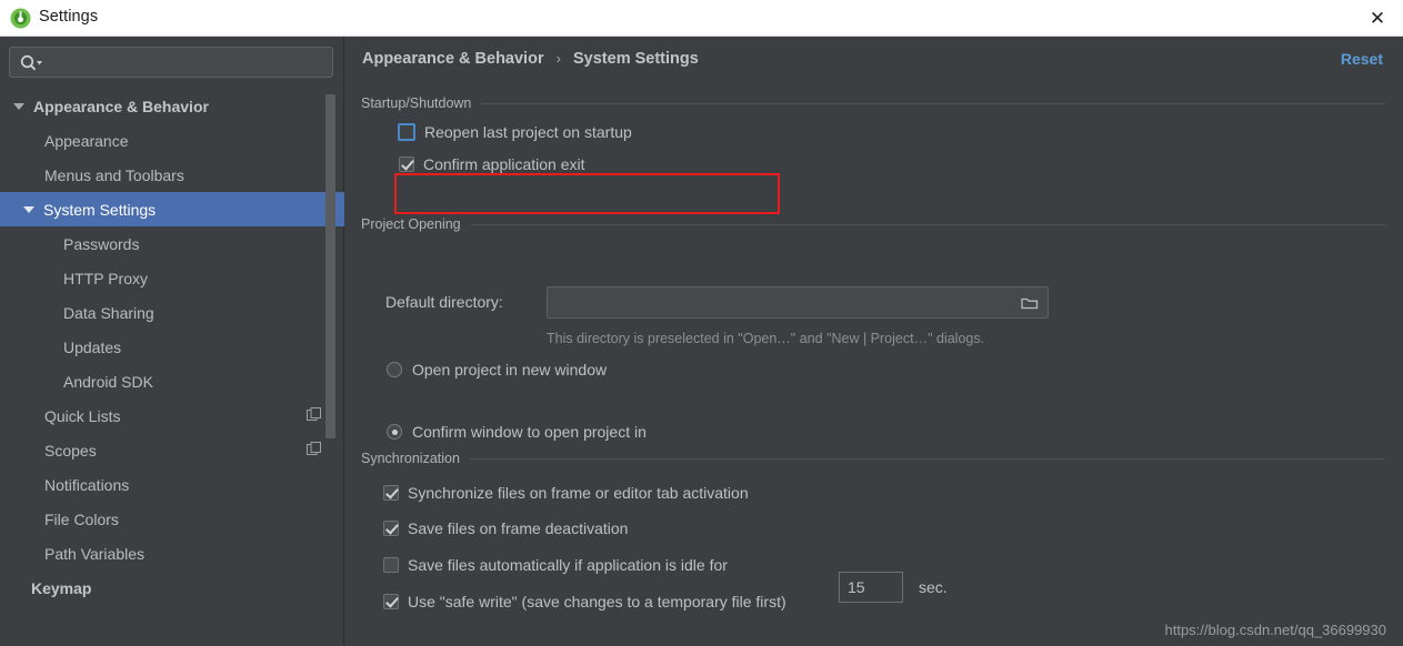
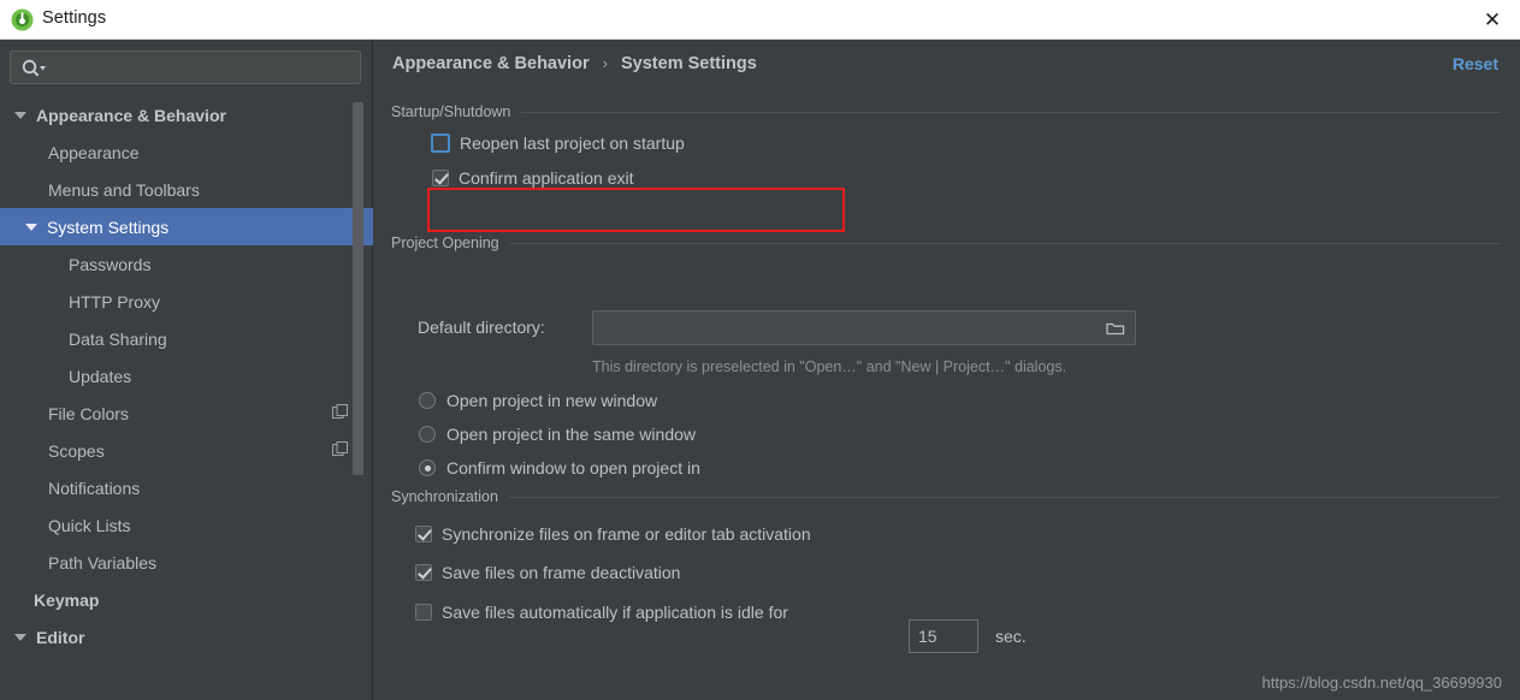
  Settings
  ✕
  Appearance & Behavior
  Appearance
  Menus and Toolbars
  System Settings
  Passwords
  HTTP Proxy
  Data Sharing
  Updates
- Android SDK
- Quick Lists
+ File Colors
  Scopes
  Notifications
- File Colors
+ Quick Lists
  Path Variables
  Keymap
+ Editor
  Appearance & Behavior › System Settings
  Reset
  Startup/Shutdown
  Reopen last project on startup
  Confirm application exit
  Project Opening
  Default directory:
  This directory is preselected in "Open…" and "New | Project…" dialogs.
  Open project in new window
+ Open project in the same window
  Confirm window to open project in
  Synchronization
  Synchronize files on frame or editor tab activation
  Save files on frame deactivation
  Save files automatically if application is idle for
  15
  sec.
- Use "safe write" (save changes to a temporary file first)
  https://blog.csdn.net/qq_36699930
